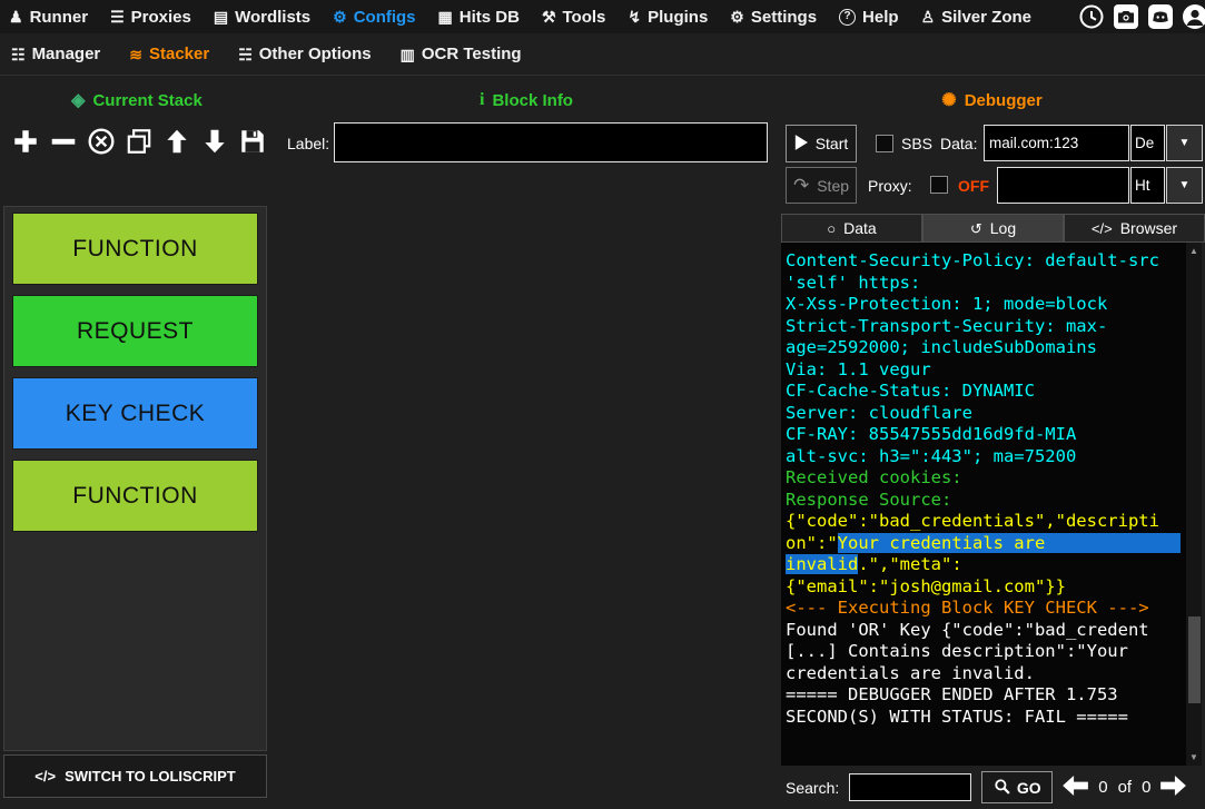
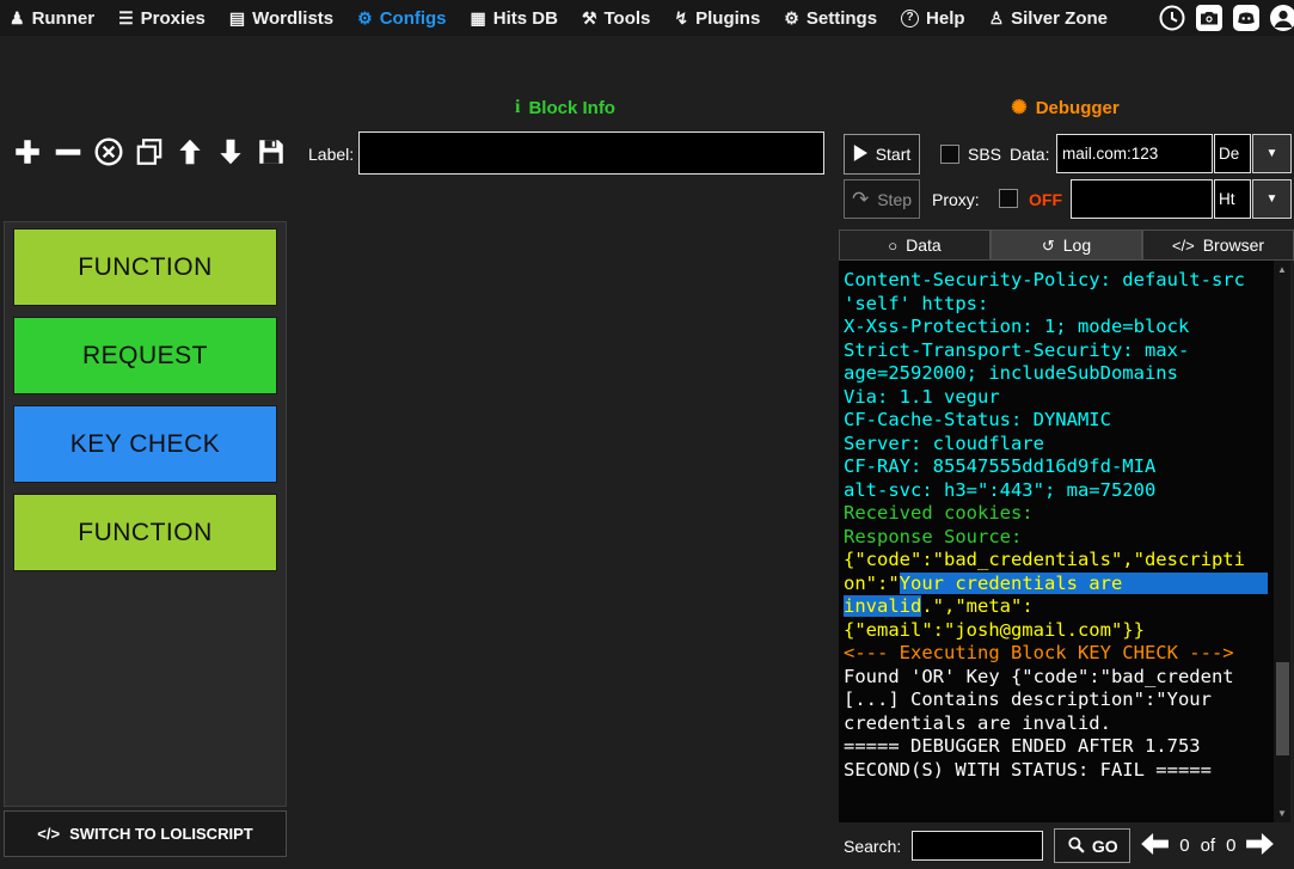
  ♟
  Runner
  ☰
  Proxies
  ▤
  Wordlists
  ⚙
  Configs
  ▦
  Hits DB
  ⚒
  Tools
  ↯
  Plugins
  ⚙
  Settings
  ?
  Help
  ♙
  Silver Zone
- ☷
- Manager
- ≋
- Stacker
- ☵
- Other Options
- ▥
- OCR Testing
- ◈
- Current Stack
  i
  Block Info
  ✺
  Debugger
  Label:
  Start
  SBS
  Data:
  mail.com:123
  De
  ▼
  ↷
  Step
  Proxy:
  OFF
  Ht
  ▼
  ○
  Data
  ↺
  Log
  </>
  Browser
  Content-Security-Policy: default-src
  'self' https:
  X-Xss-Protection: 1; mode=block
  Strict-Transport-Security: max-
  age=2592000; includeSubDomains
  Via: 1.1 vegur
  CF-Cache-Status: DYNAMIC
  Server: cloudflare
  CF-RAY: 85547555dd16d9fd-MIA
  alt-svc: h3=":443"; ma=75200
  Received cookies:
  Response Source:
  {"code":"bad_credentials","descripti
  on":"Your credentials are
  invalid.","meta":
  {"email":"josh@gmail.com"}}
  <--- Executing Block KEY CHECK --->
  Found 'OR' Key {"code":"bad_credent
  [...] Contains description":"Your
  credentials are invalid.
  ===== DEBUGGER ENDED AFTER 1.753
  SECOND(S) WITH STATUS: FAIL =====
  ▲
  ▼
  FUNCTION
  REQUEST
  KEY CHECK
  FUNCTION
  </>
  SWITCH TO LOLISCRIPT
  Search:
  GO
  0
  of
  0
